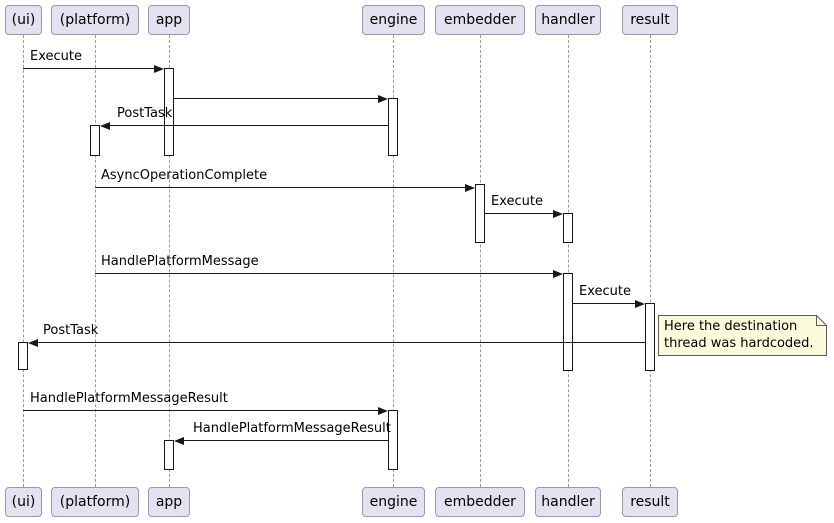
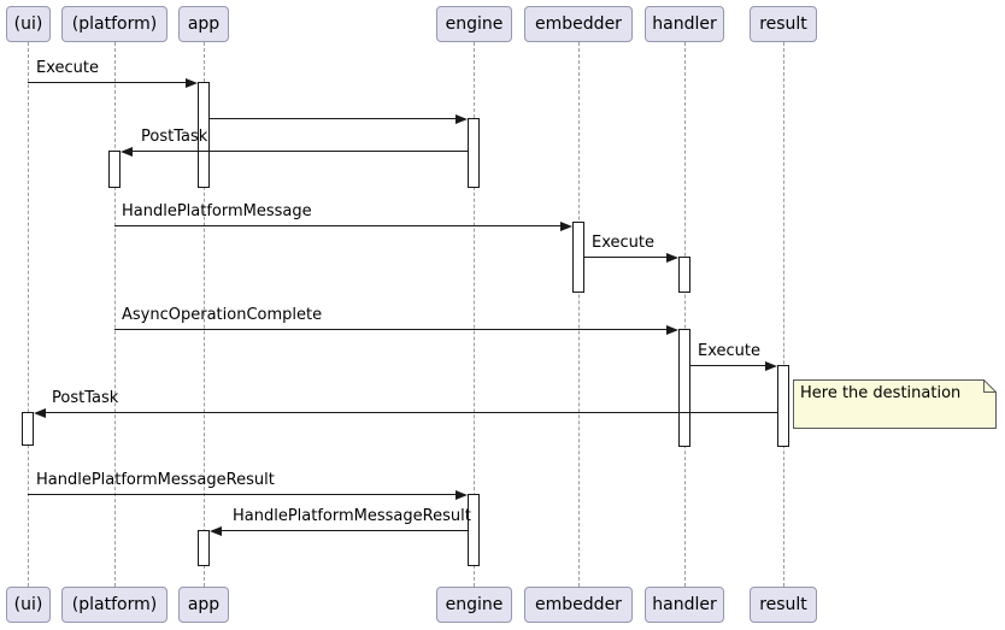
  Here the destination
- thread was hardcoded.
  (ui)
  (ui)
  (platform)
  (platform)
  app
  app
  engine
  engine
  embedder
  embedder
  handler
  handler
  result
  result
  Execute
  PostTask
- AsyncOperationComplete
+ HandlePlatformMessage
  Execute
- HandlePlatformMessage
+ AsyncOperationComplete
  Execute
  PostTask
  HandlePlatformMessageResult
  HandlePlatformMessageResult
